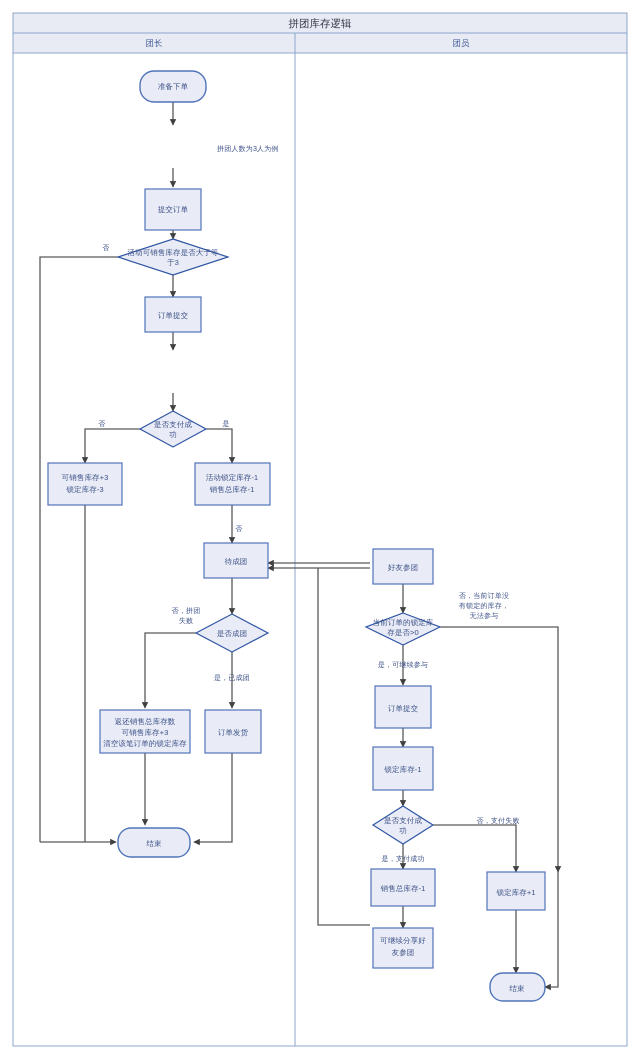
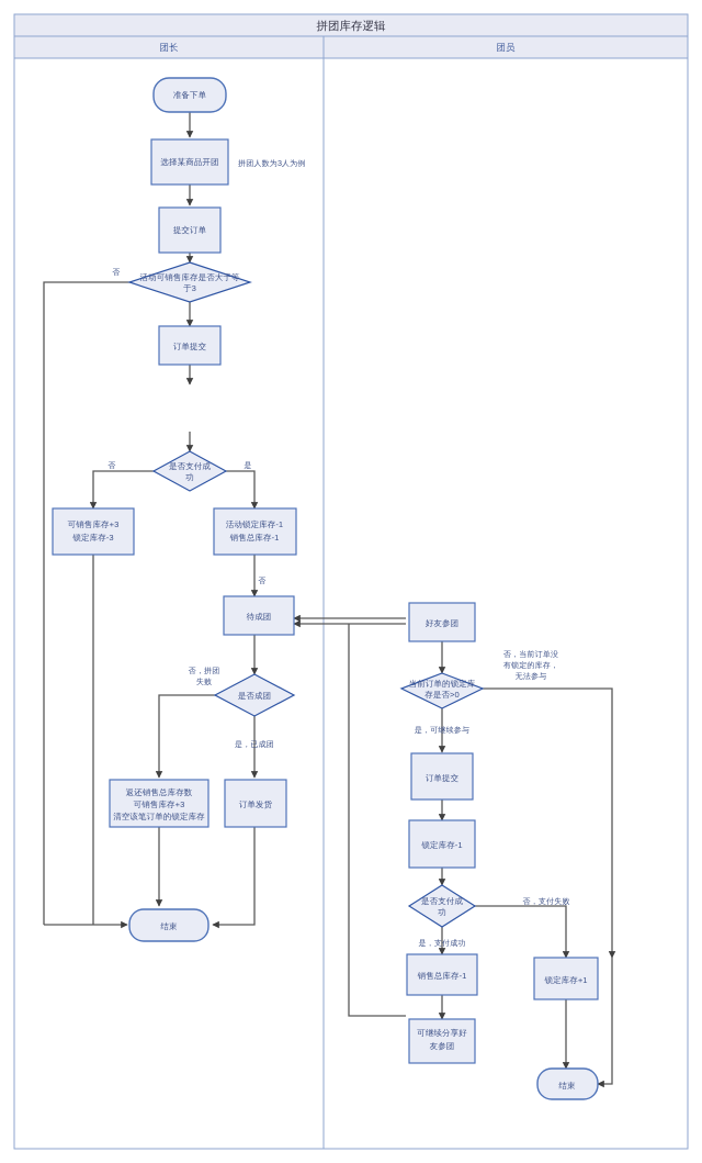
  拼团库存逻辑
  团长
  团员
  准备下单
+ 选择某商品开团
  拼团人数为3人为例
  提交订单
  活动可销售库存是否大于等
  于3
  否
  订单提交
  是否支付成
  功
  否
  是
  可销售库存+3
  锁定库存-3
  活动锁定库存-1
  销售总库存-1
  否
  待成团
  是否成团
  否，拼团
  失败
  是，已成团
  返还销售总库存数
  可销售库存+3
  清空该笔订单的锁定库存
  订单发货
  结束
  好友参团
  当前订单的锁定库
  存是否>0
  否，当前订单没
  有锁定的库存，
  无法参与
  是，可继续参与
  订单提交
  锁定库存-1
  是否支付成
  功
  否，支付失败
  是，支付成功
  销售总库存-1
  可继续分享好
  友参团
  锁定库存+1
  结束
